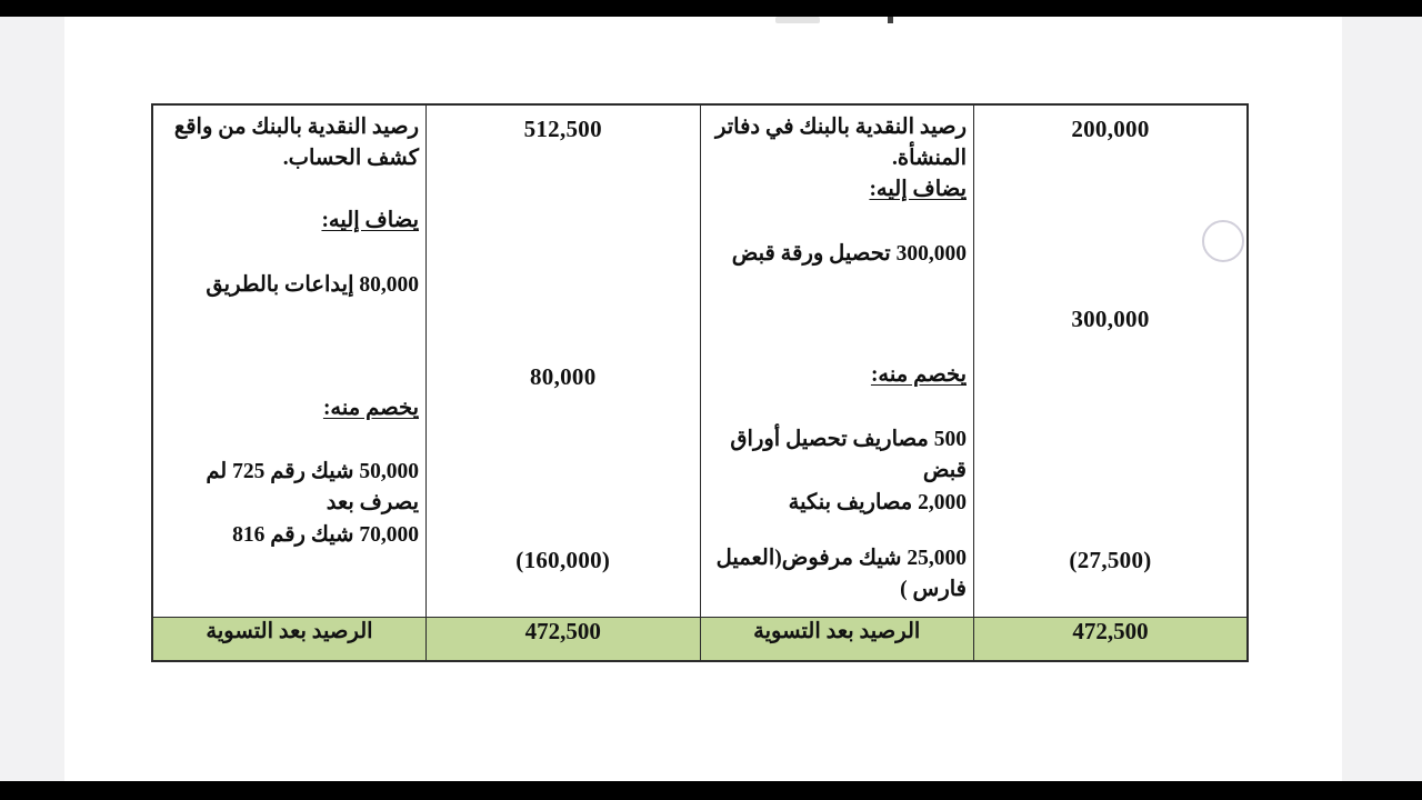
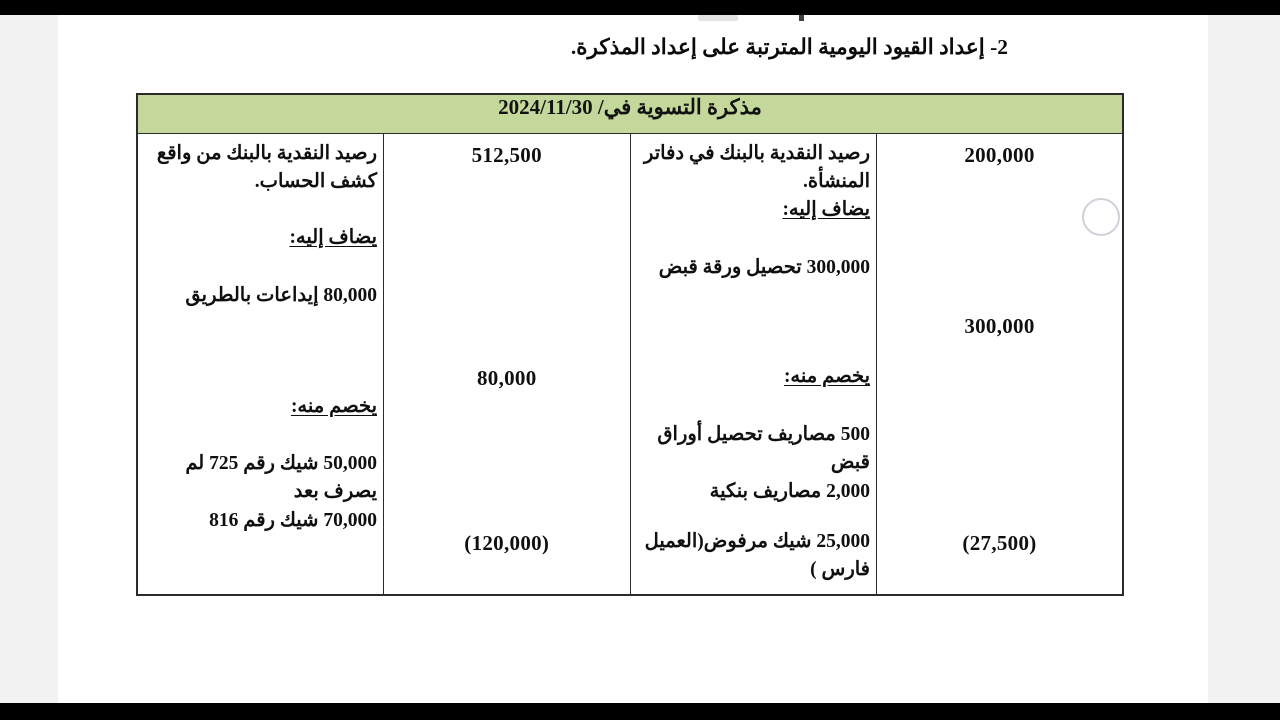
+ 2- إعداد القيود اليومية المترتبة على إعداد المذكرة.
+ مذكرة التسوية في/ 2024/11/30
- 200,000 300,000 (27,500)	رصيد النقدية بالبنك في دفاتر المنشأة. يضاف إليه: 300,000 تحصيل ورقة قبض يخصم منه: 500 مصاريف تحصيل أوراق قبض 2,000 مصاريف بنكية 25,000 شيك مرفوض(العميل فارس )	512,500 80,000 (160,000)	رصيد النقدية بالبنك من واقع كشف الحساب. يضاف إليه: 80,000 إيداعات بالطريق يخصم منه: 50,000 شيك رقم 725 لم يصرف بعد 70,000 شيك رقم 816
+ 200,000 300,000 (27,500)	رصيد النقدية بالبنك في دفاتر المنشأة. يضاف إليه: 300,000 تحصيل ورقة قبض يخصم منه: 500 مصاريف تحصيل أوراق قبض 2,000 مصاريف بنكية 25,000 شيك مرفوض(العميل فارس )	512,500 80,000 (120,000)	رصيد النقدية بالبنك من واقع كشف الحساب. يضاف إليه: 80,000 إيداعات بالطريق يخصم منه: 50,000 شيك رقم 725 لم يصرف بعد 70,000 شيك رقم 816
- 472,500	الرصيد بعد التسوية	472,500	الرصيد بعد التسوية
